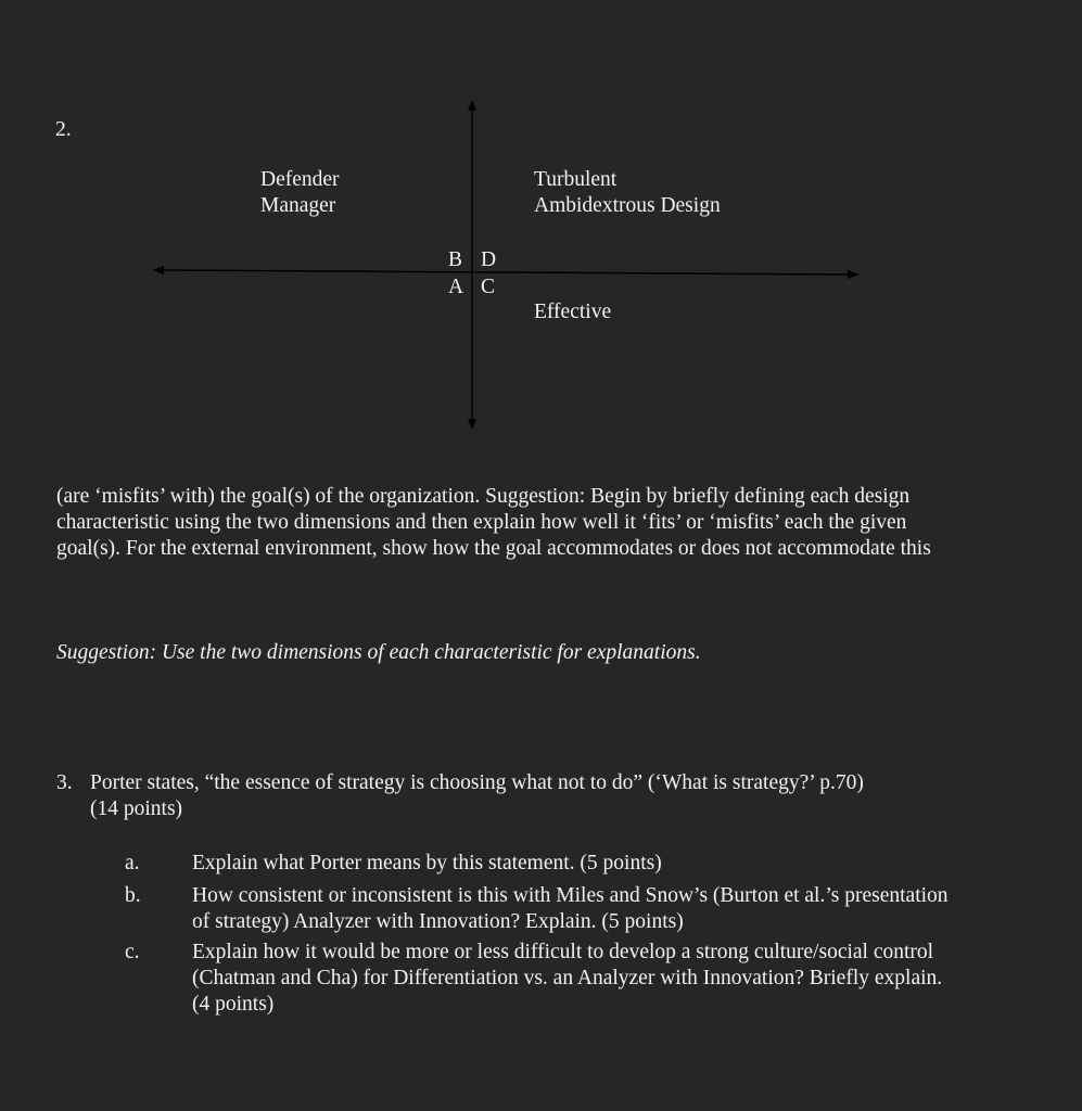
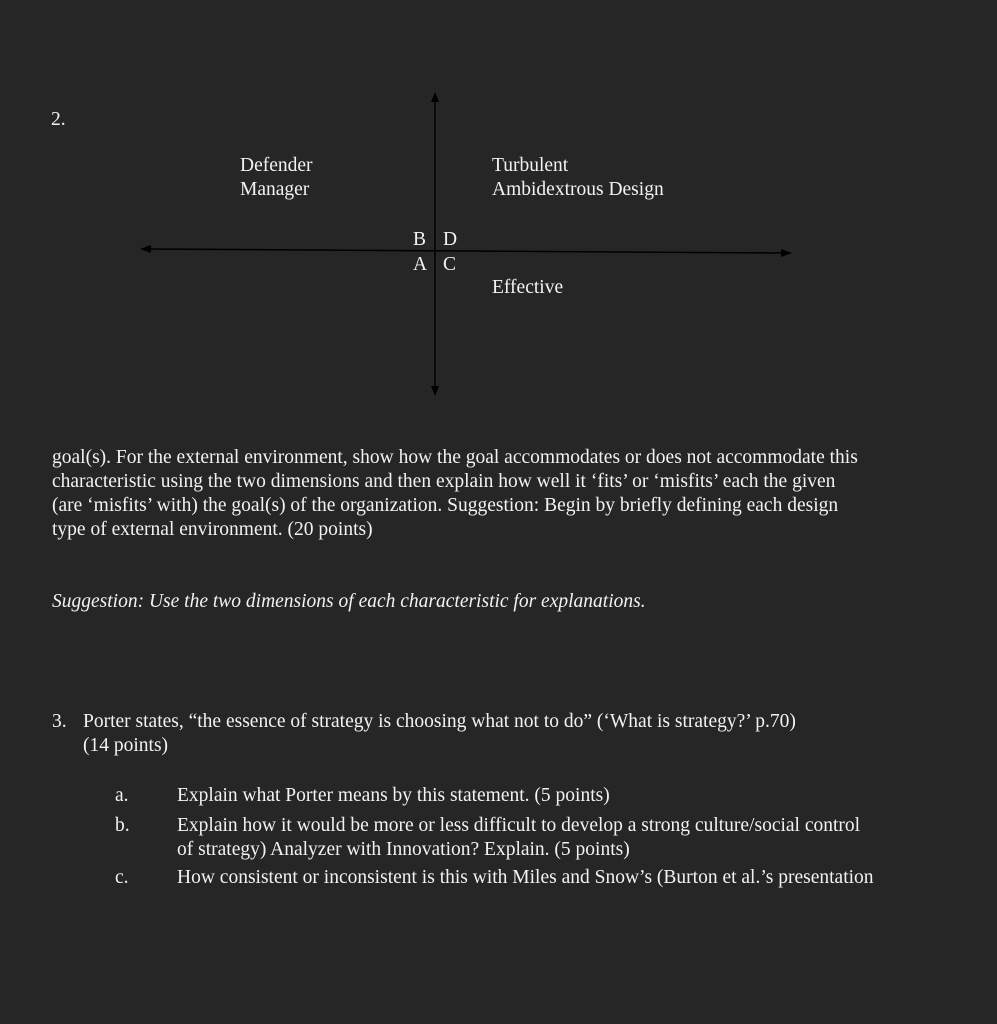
  2.
  Defender
  Manager
  Turbulent
  Ambidextrous Design
  B
  D
  A
  C
  Effective
- (are ‘misfits’ with) the goal(s) of the organization. Suggestion: Begin by briefly defining each design
+ goal(s). For the external environment, show how the goal accommodates or does not accommodate this
  characteristic using the two dimensions and then explain how well it ‘fits’ or ‘misfits’ each the given
- goal(s). For the external environment, show how the goal accommodates or does not accommodate this
+ (are ‘misfits’ with) the goal(s) of the organization. Suggestion: Begin by briefly defining each design
+ type of external environment. (20 points)
  Suggestion: Use the two dimensions of each characteristic for explanations.
  3.
  Porter states, “the essence of strategy is choosing what not to do” (‘What is strategy?’ p.70)
  (14 points)
  a.
  Explain what Porter means by this statement. (5 points)
  b.
- How consistent or inconsistent is this with Miles and Snow’s (Burton et al.’s presentation
+ Explain how it would be more or less difficult to develop a strong culture/social control
  of strategy) Analyzer with Innovation? Explain. (5 points)
  c.
- Explain how it would be more or less difficult to develop a strong culture/social control
+ How consistent or inconsistent is this with Miles and Snow’s (Burton et al.’s presentation
- (Chatman and Cha) for Differentiation vs. an Analyzer with Innovation? Briefly explain.
- (4 points)
